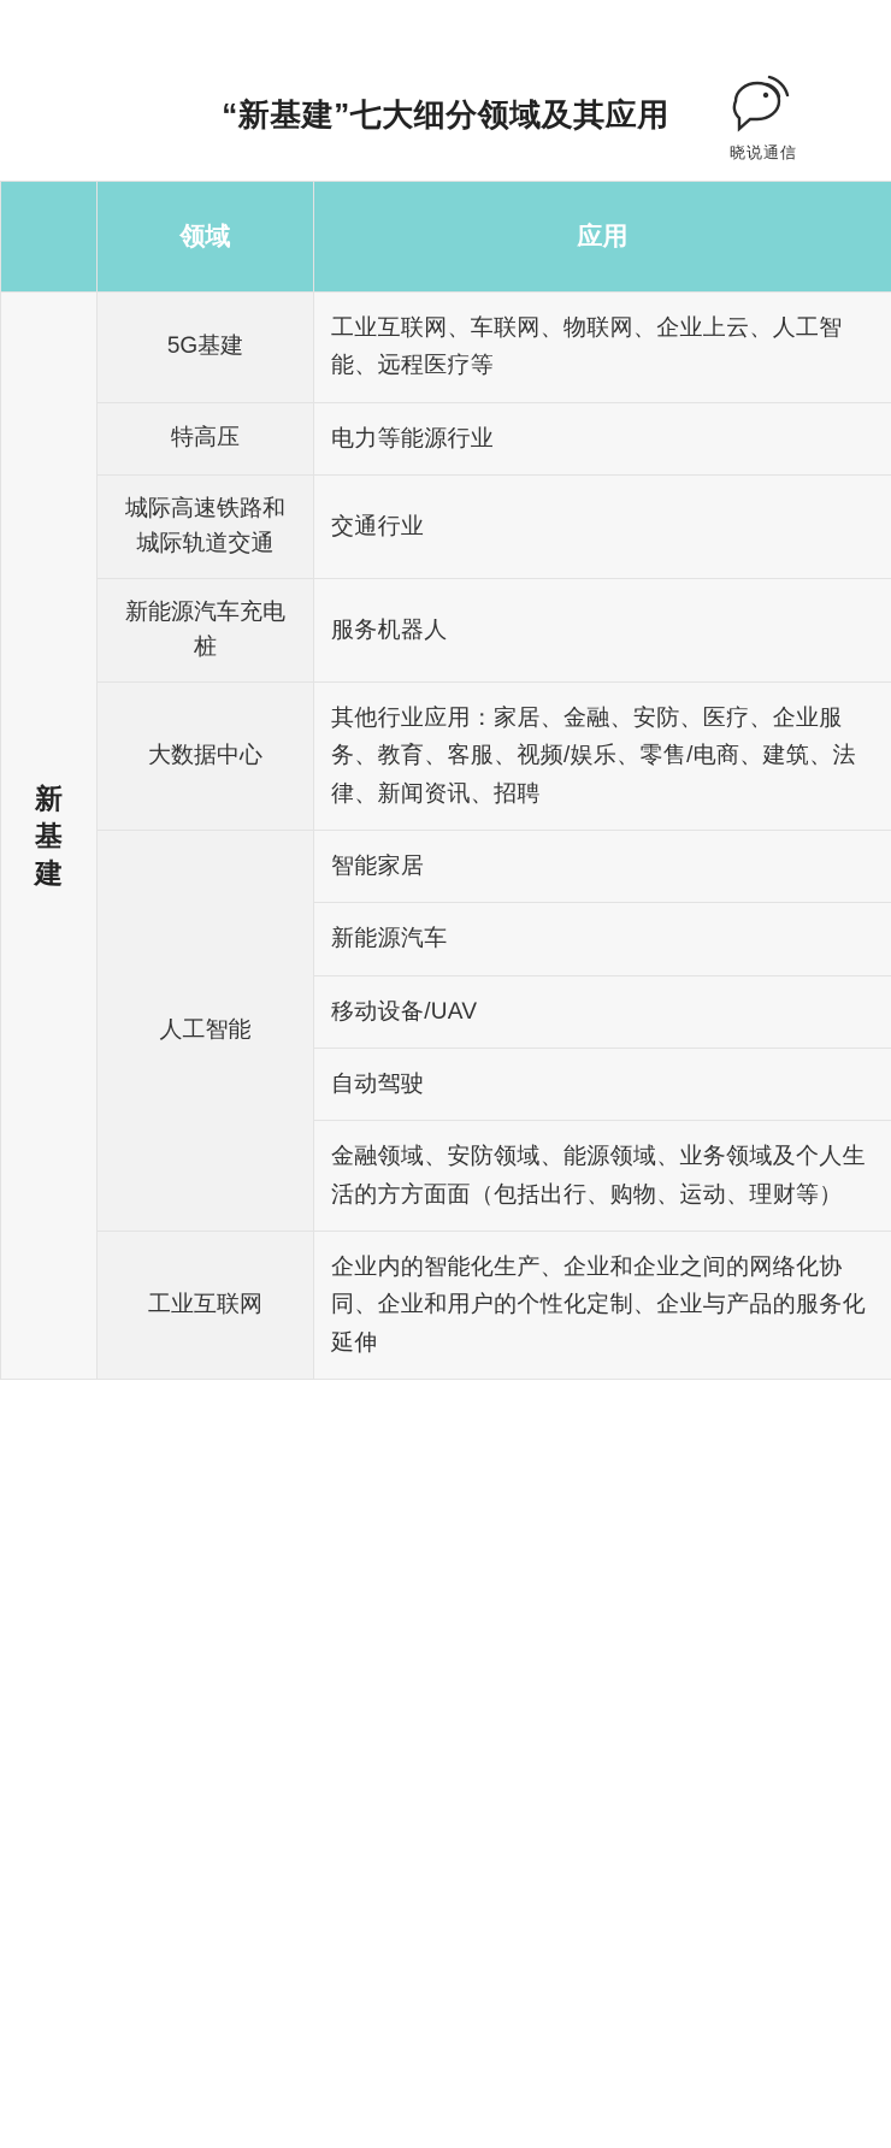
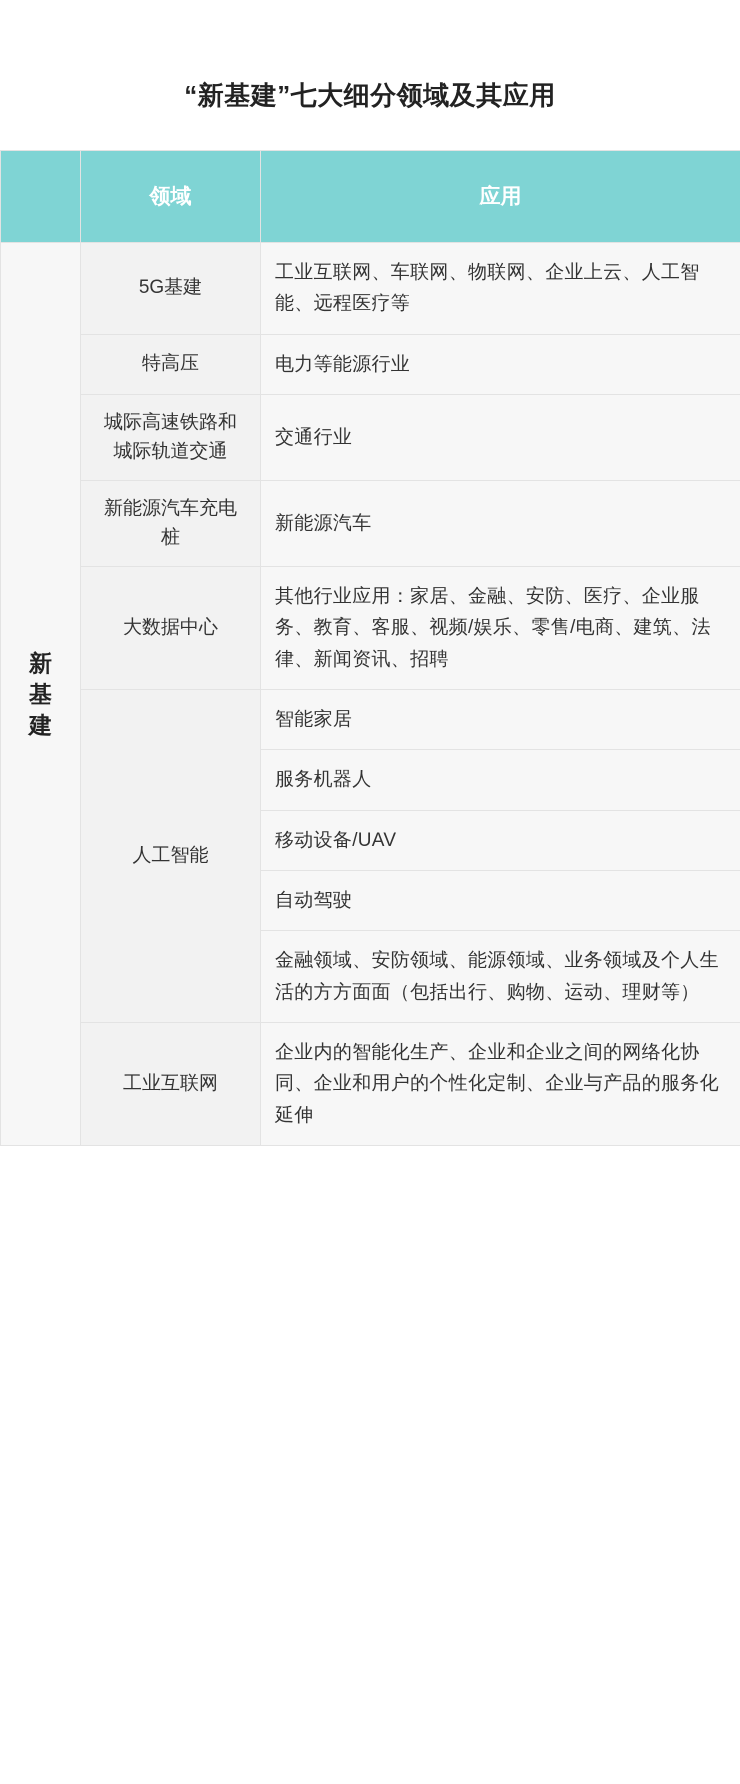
  “新基建”七大细分领域及其应用
- 晓说通信
  	领域	应用
  新基建	5G基建	工业互联网、车联网、物联网、企业上云、人工智能、远程医疗等
  特高压	电力等能源行业
  城际高速铁路和城际轨道交通	交通行业
- 新能源汽车充电桩	服务机器人
+ 新能源汽车充电桩	新能源汽车
  大数据中心	其他行业应用：家居、金融、安防、医疗、企业服务、教育、客服、视频/娱乐、零售/电商、建筑、法律、新闻资讯、招聘
  人工智能	智能家居
- 新能源汽车
+ 服务机器人
  移动设备/UAV
  自动驾驶
  金融领域、安防领域、能源领域、业务领域及个人生活的方方面面（包括出行、购物、运动、理财等）
  工业互联网	企业内的智能化生产、企业和企业之间的网络化协同、企业和用户的个性化定制、企业与产品的服务化延伸
